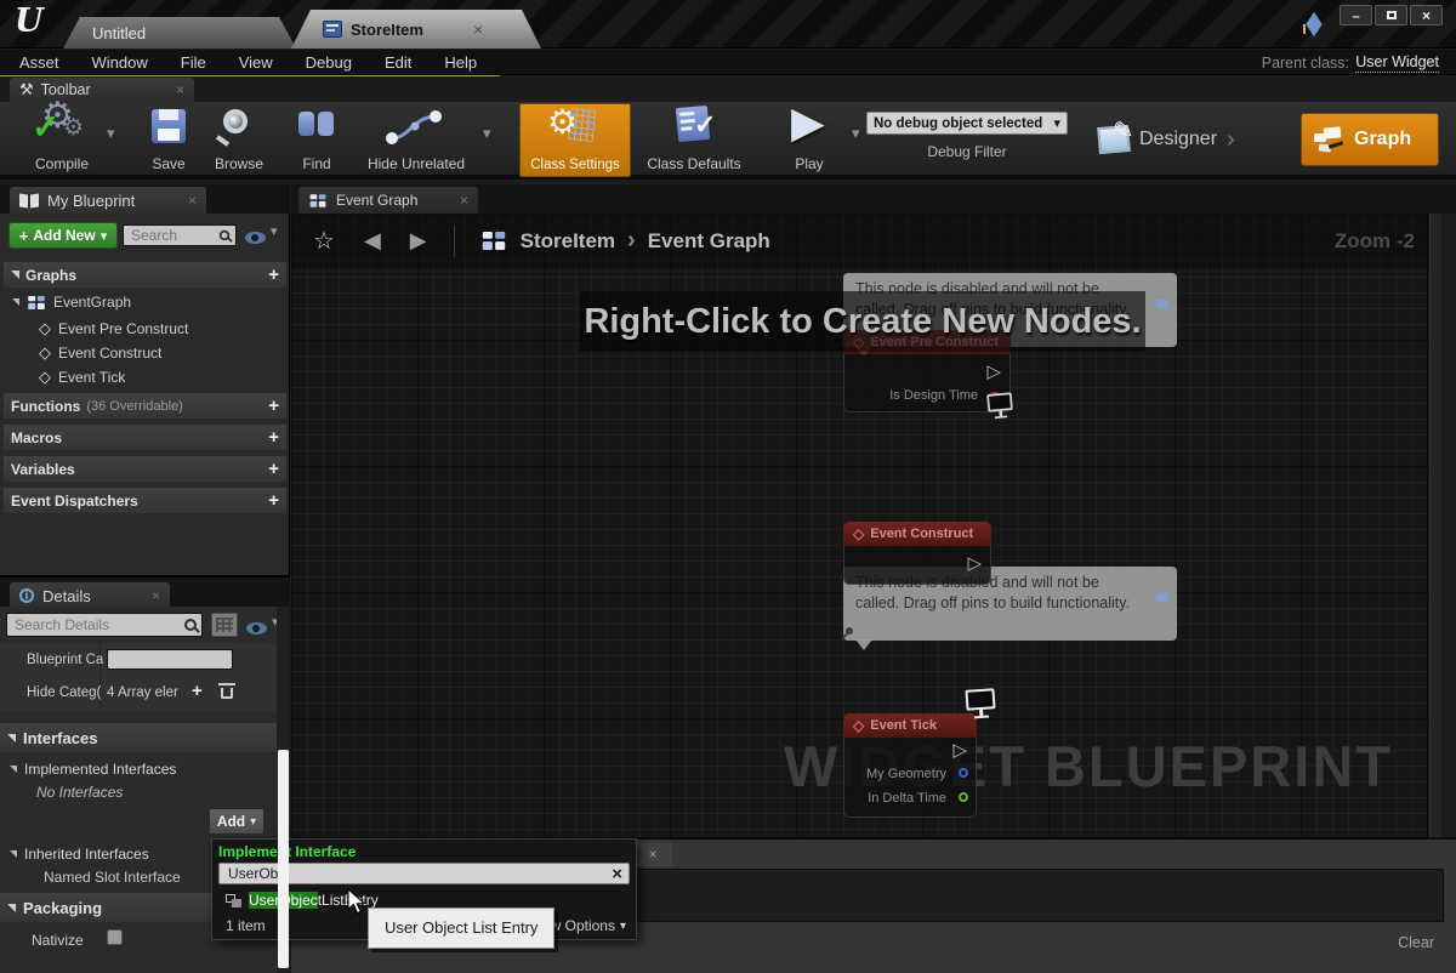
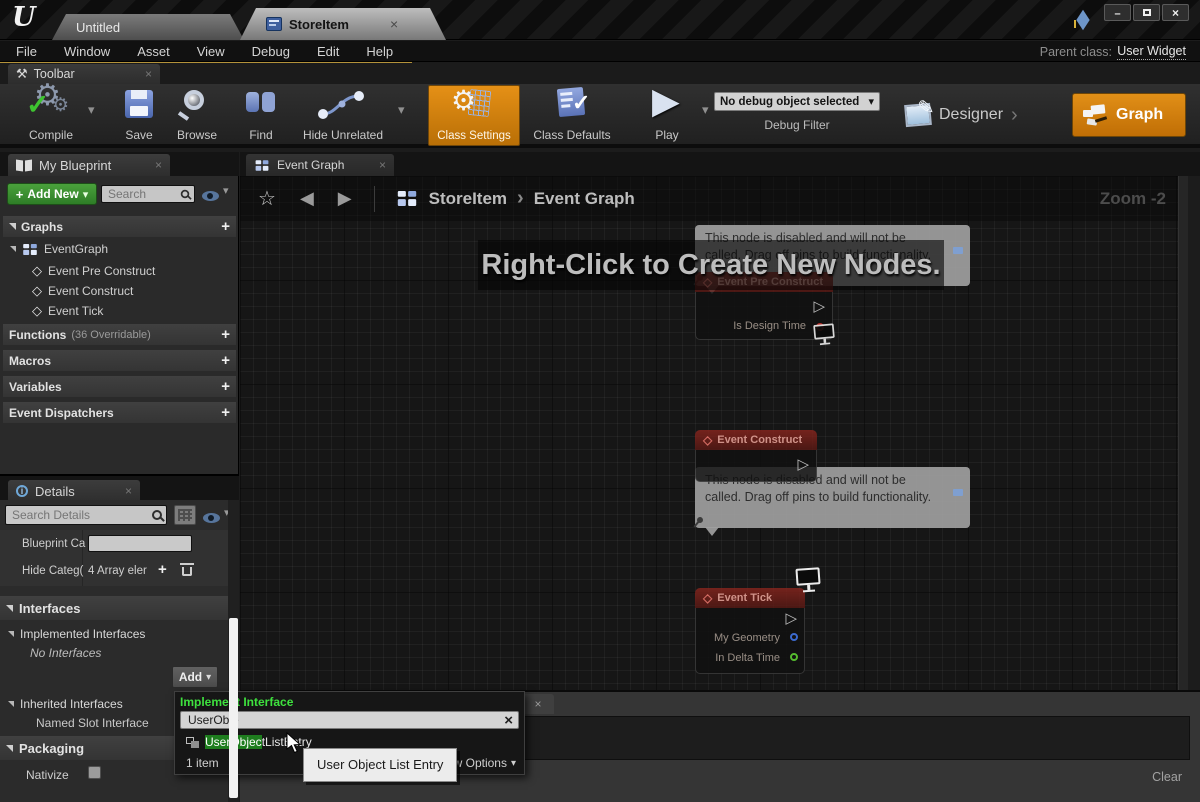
  U
  Untitled
  StoreItem
  ×
  –
  ×
- Asset
+ File
  Window
- File
+ Asset
  View
  Debug
  Edit
  Help
  Parent class:
  User Widget
  ⚒
  Toolbar
  ×
  ⚙
  ⚙
  ✓
  Compile
  ▾
  Save
  Browse
  Find
  Hide Unrelated
  ▾
  ⚙
  Class Settings
  ✓
  Class Defaults
  ▶
  Play
  ▾
  No debug object selected
  ▾
  Debug Filter
  Designer
  ›
  Graph
  My Blueprint
  ×
  +
  Add New
  ▾
  Search
  ▾
  Graphs
  +
  EventGraph
  ◇
  Event Pre Construct
  ◇
  Event Construct
  ◇
  Event Tick
  Functions
  (36 Overridable)
  +
  Macros
  +
  Variables
  +
  Event Dispatchers
  +
  i
  Details
  ×
  Search Details
  ▾
  Blueprint Ca
  Hide Categ(
  4 Array eler
  +
  Interfaces
  Implemented Interfaces
  No Interfaces
  Add
  ▾
  Inherited Interfaces
  Named Slot Interface
  Packaging
  Nativize
  Event Graph
  ×
- WIDGET BLUEPRINT
  ☆
  ◀
  ▶
  StoreItem
  ›
  Event Graph
  Zoom -2
  This node is disabled and will not be called. Drag off pins to build functionality.
  ◇
  Event Pre Construct
  ▷
  Is Design Time
  Right-Click to Create New Nodes.
  This node is disabled and will not be called. Drag off pins to build functionality.
  ◇
  Event Construct
  ▷
  ◇
  Event Tick
  ▷
  My Geometry
  In Delta Time
  ×
  Clear
  Implemet Interface
  UserOb
  ×
  UsebjectListtry
  1 item
  w Options
  ▾
  User Object List Entry
